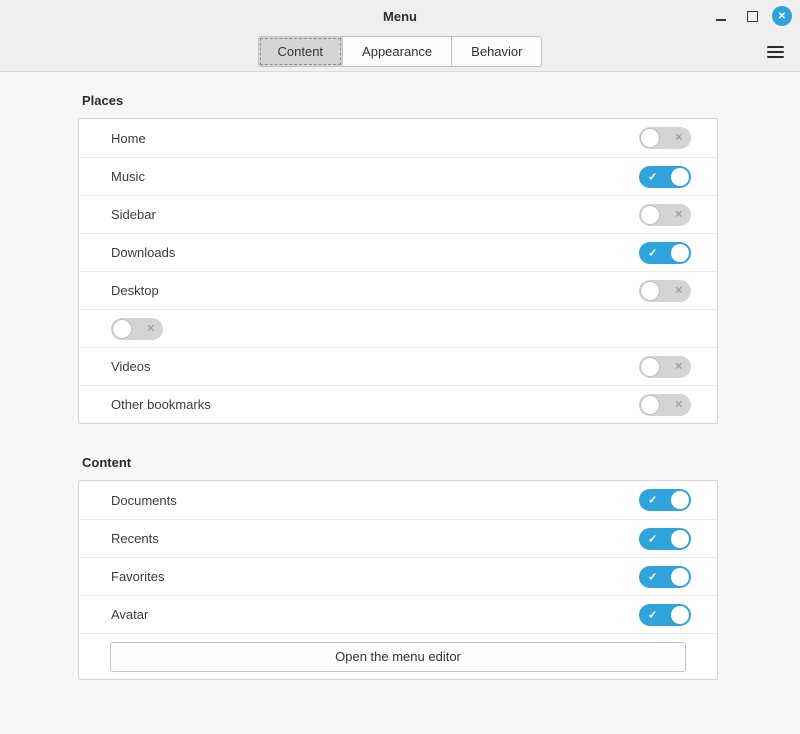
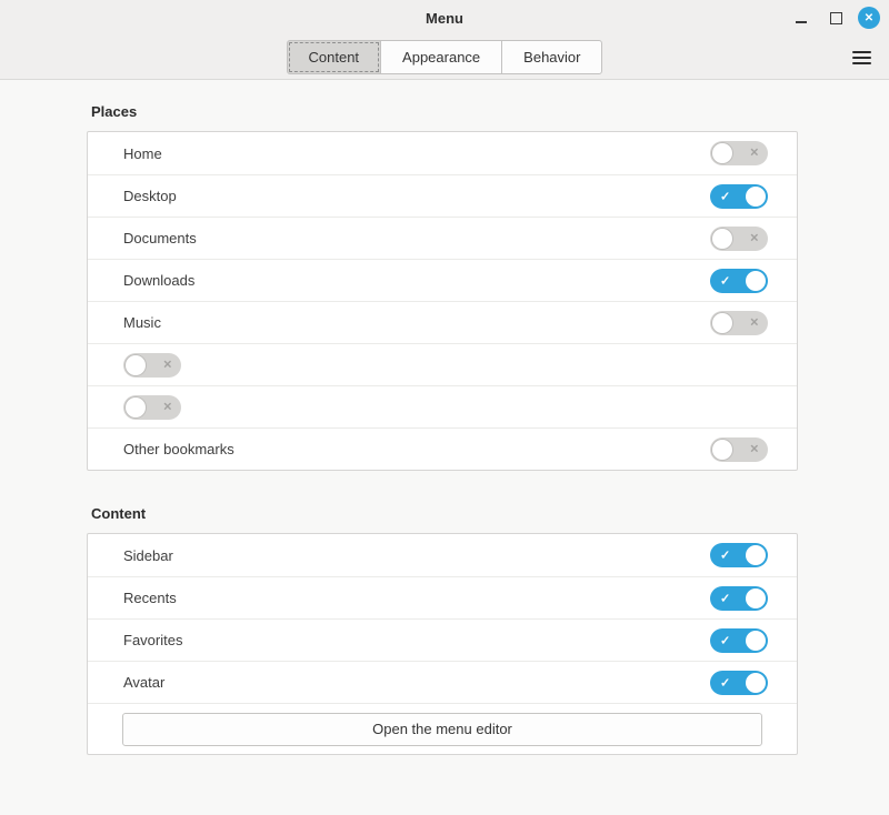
  Menu
  ✕
  Content
  Appearance
  Behavior
  Places
  Home
  ✕
- Music
+ Desktop
  ✓
- Sidebar
+ Documents
  ✕
  Downloads
  ✓
- Desktop
+ Music
  ✕
  ✕
- Videos
  ✕
  Other bookmarks
  ✕
  Content
- Documents
+ Sidebar
  ✓
  Recents
  ✓
  Favorites
  ✓
  Avatar
  ✓
  Open the menu editor
